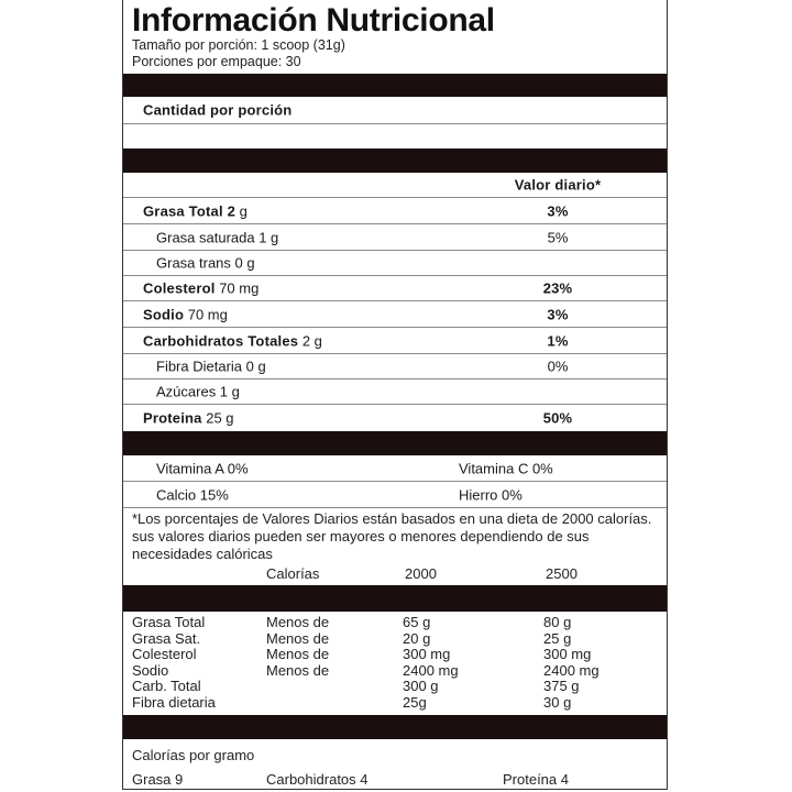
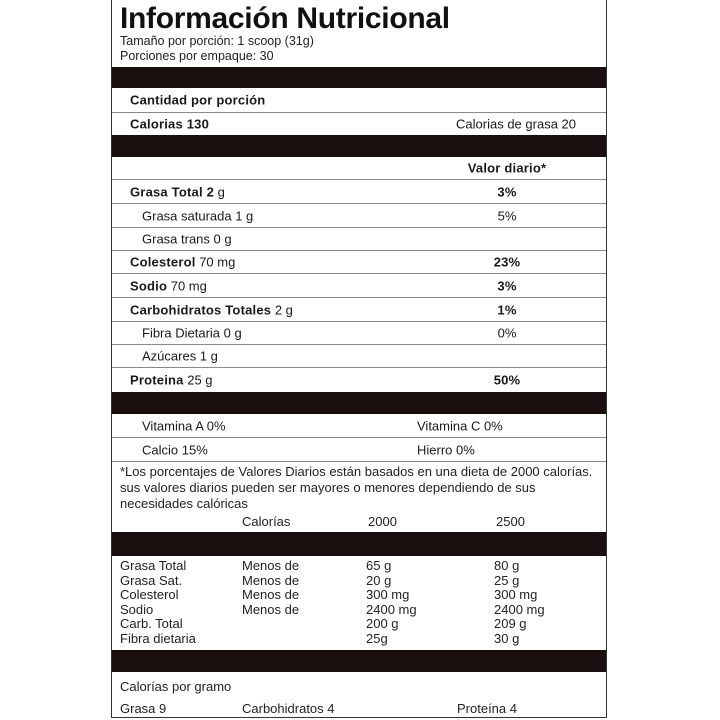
  Información Nutricional
  Tamaño por porción: 1 scoop (31g)
  Porciones por empaque: 30
  Cantidad por porción
+ Calorias 130
+ Calorias de grasa 20
  Valor diario*
  Grasa Total 2 g
  3%
  Grasa saturada 1 g
  5%
  Grasa trans 0 g
  Colesterol 70 mg
  23%
  Sodio 70 mg
  3%
  Carbohidratos Totales 2 g
  1%
  Fibra Dietaria 0 g
  0%
  Azúcares 1 g
  Proteina 25 g
  50%
  Vitamina A 0%
  Vitamina C 0%
  Calcio 15%
  Hierro 0%
  *Los porcentajes de Valores Diarios están basados en una dieta de 2000 calorías. sus valores diarios pueden ser mayores o menores dependiendo de sus necesidades calóricas
  Calorías
  2000
  2500
  Grasa Total
  Menos de
  65 g
  80 g
  Grasa Sat.
  Menos de
  20 g
  25 g
  Colesterol
  Menos de
  300 mg
  300 mg
  Sodio
  Menos de
  2400 mg
  2400 mg
  Carb. Total
- 300 g
+ 200 g
- 375 g
+ 209 g
  Fibra dietaria
  25g
  30 g
  Calorías por gramo
  Grasa 9
  Carbohidratos 4
  Proteína 4
